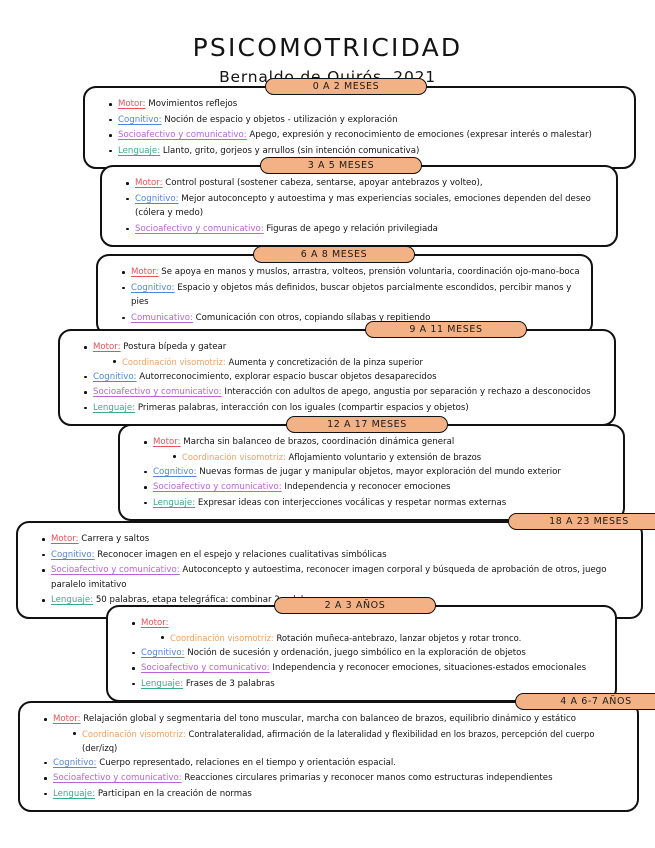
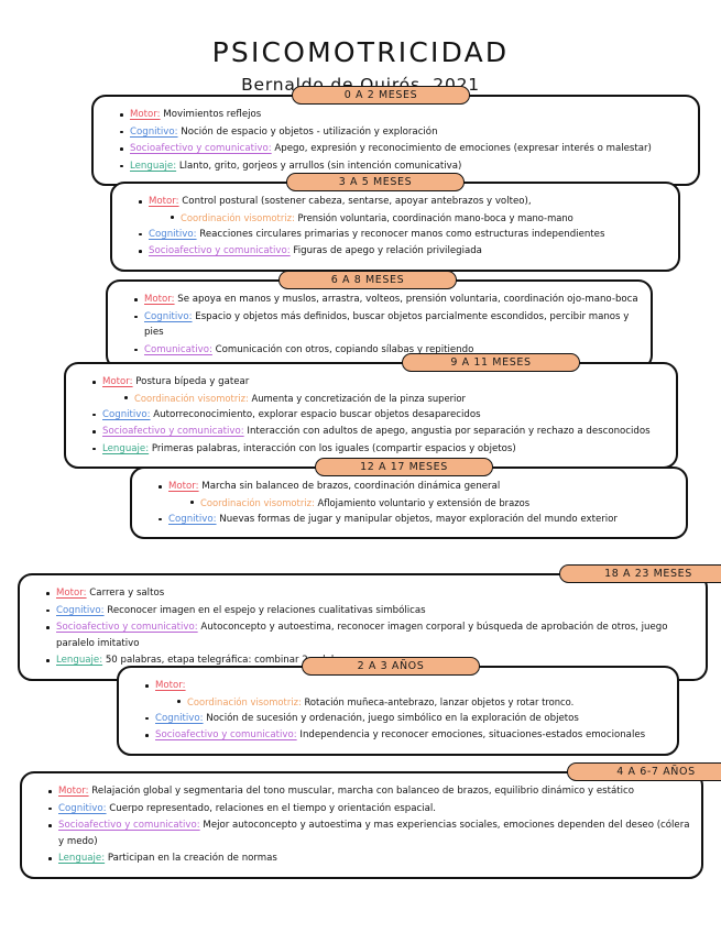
  PSICOMOTRICIDAD
  Bernaldo de Quirós, 2021
  0 A 2 MESES
  Motor: Movimientos reflejos
  Cognitivo: Noción de espacio y objetos - utilización y exploración
  Socioafectivo y comunicativo: Apego, expresión y reconocimiento de emociones (expresar interés o malestar)
  Lenguaje: Llanto, grito, gorjeos y arrullos (sin intención comunicativa)
  3 A 5 MESES
  Motor: Control postural (sostener cabeza, sentarse, apoyar antebrazos y volteo),
+ Coordinación visomotriz: Prensión voluntaria, coordinación mano-boca y mano-mano
- Cognitivo: Mejor autoconcepto y autoestima y mas experiencias sociales, emociones dependen del deseo (cólera y medo)
+ Cognitivo: Reacciones circulares primarias y reconocer manos como estructuras independientes
  Socioafectivo y comunicativo: Figuras de apego y relación privilegiada
  6 A 8 MESES
  Motor: Se apoya en manos y muslos, arrastra, volteos, prensión voluntaria, coordinación ojo-mano-boca
  Cognitivo: Espacio y objetos más definidos, buscar objetos parcialmente escondidos, percibir manos y pies
  Comunicativo: Comunicación con otros, copiando sílabas y repitiendo
  9 A 11 MESES
  Motor: Postura bípeda y gatear
  Coordinación visomotriz: Aumenta y concretización de la pinza superior
  Cognitivo: Autorreconocimiento, explorar espacio buscar objetos desaparecidos
  Socioafectivo y comunicativo: Interacción con adultos de apego, angustia por separación y rechazo a desconocidos
  Lenguaje: Primeras palabras, interacción con los iguales (compartir espacios y objetos)
  12 A 17 MESES
  Motor: Marcha sin balanceo de brazos, coordinación dinámica general
  Coordinación visomotriz: Aflojamiento voluntario y extensión de brazos
  Cognitivo: Nuevas formas de jugar y manipular objetos, mayor exploración del mundo exterior
- Socioafectivo y comunicativo: Independencia y reconocer emociones
- Lenguaje: Expresar ideas con interjecciones vocálicas y respetar normas externas
  18 A 23 MESES
  Motor: Carrera y saltos
  Cognitivo: Reconocer imagen en el espejo y relaciones cualitativas simbólicas
  Socioafectivo y comunicativo: Autoconcepto y autoestima, reconocer imagen corporal y búsqueda de aprobación de otros, juego paralelo imitativo
  Lenguaje: 50 palabras, etapa telegráfica: combinar
  2 A 3 AÑOS
  Motor:
  Coordinación visomotriz: Rotación muñeca-antebrazo, lanzar objetos y rotar tronco.
  Cognitivo: Noción de sucesión y ordenación, juego simbólico en la exploración de objetos
  Socioafectivo y comunicativo: Independencia y reconocer emociones, situaciones-estados emocionales
- Lenguaje: Frases de 3 palabras
  4 A 6-7 AÑOS
  Motor: Relajación global y segmentaria del tono muscular, marcha con balanceo de brazos, equilibrio dinámico y estático
- Coordinación visomotriz: Contralateralidad, afirmación de la lateralidad y flexibilidad en los brazos, percepción del cuerpo (der/izq)
  Cognitivo: Cuerpo representado, relaciones en el tiempo y orientación espacial.
- Socioafectivo y comunicativo: Reacciones circulares primarias y reconocer manos como estructuras independientes
+ Socioafectivo y comunicativo: Mejor autoconcepto y autoestima y mas experiencias sociales, emociones dependen del deseo (cólera y medo)
  Lenguaje: Participan en la creación de normas
